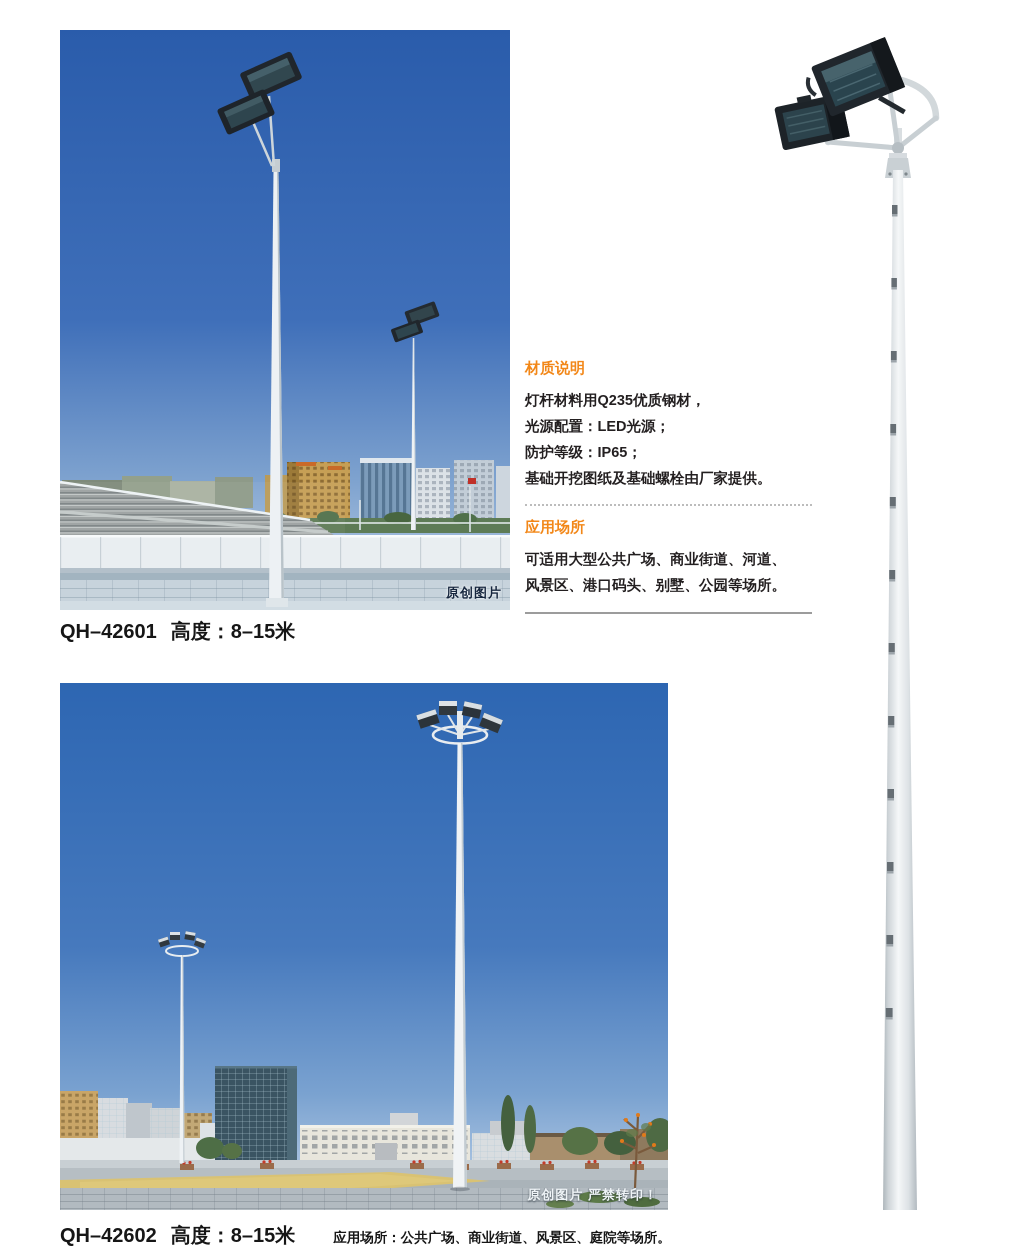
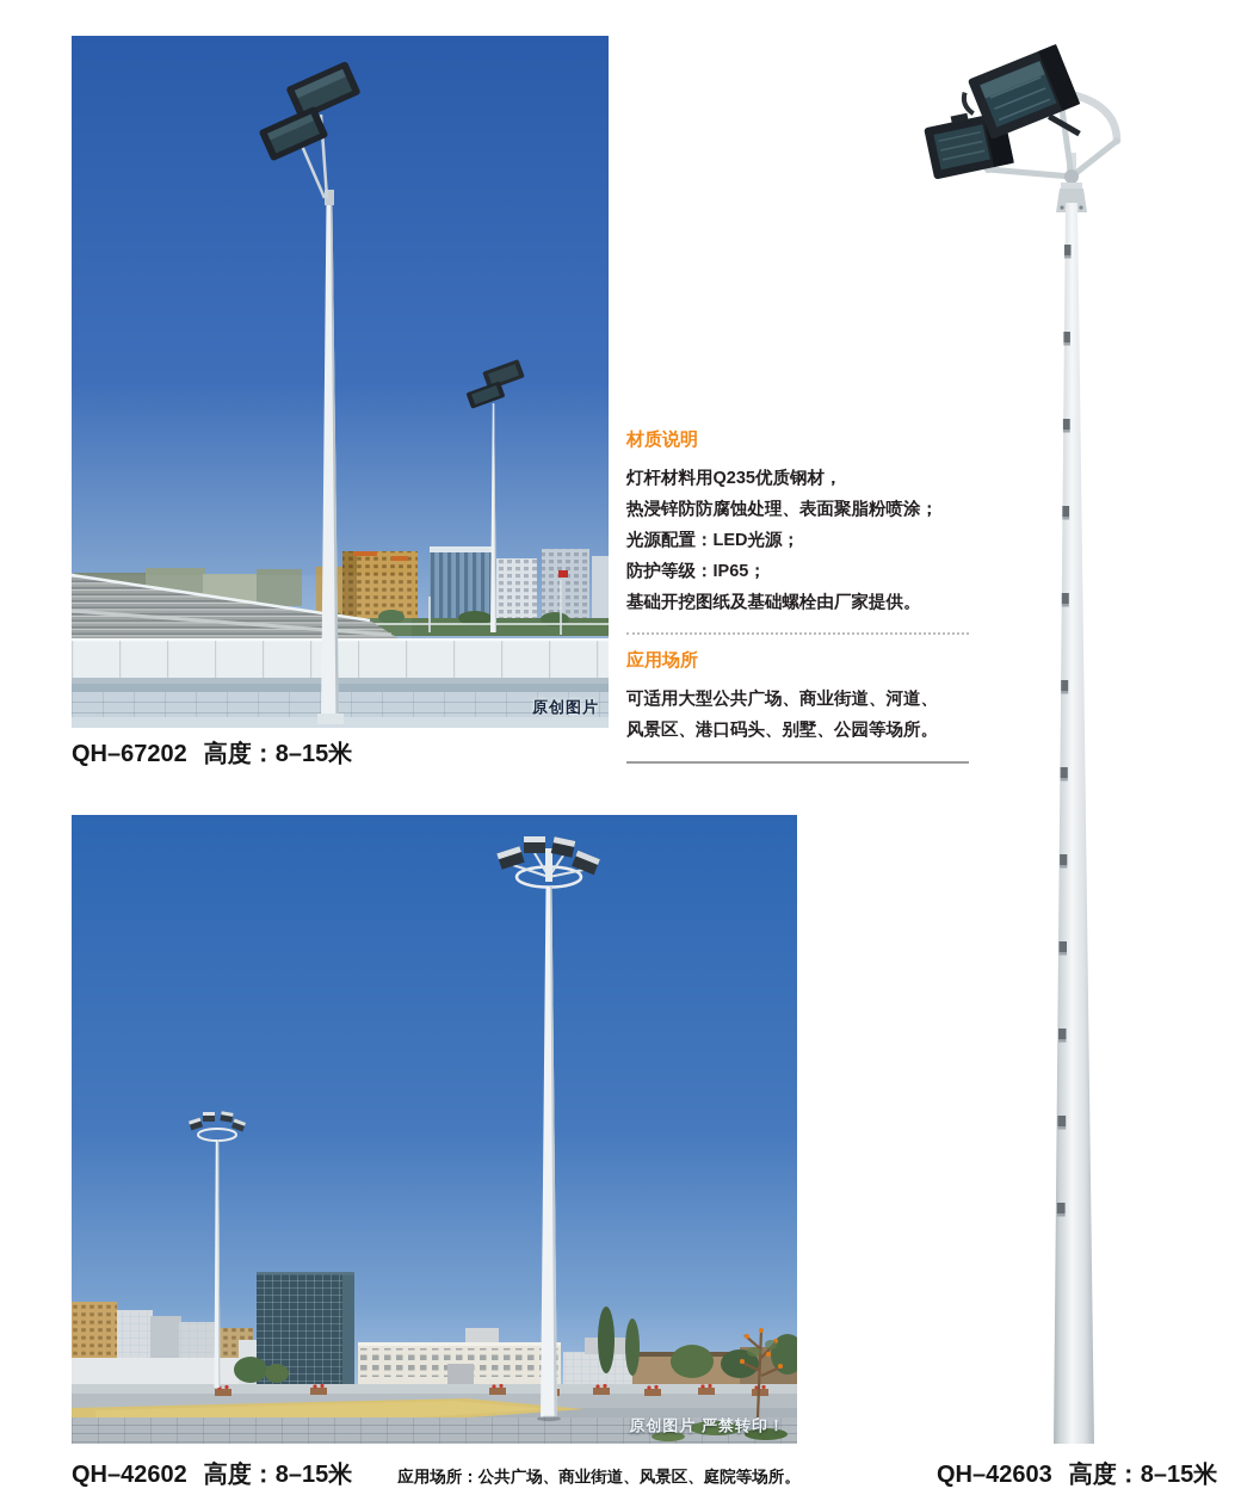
  原创图片
- QH–42601 高度：8–15米
+ QH–67202 高度：8–15米
  材质说明
  灯杆材料用Q235优质钢材，
+ 热浸锌防防腐蚀处理、表面聚脂粉喷涂；
  光源配置：LED光源；
  防护等级：IP65；
  基础开挖图纸及基础螺栓由厂家提供。
  应用场所
  可适用大型公共广场、商业街道、河道、
  风景区、港口码头、别墅、公园等场所。
  原创图片 严禁转印！
  QH–42602 高度：8–15米 应用场所：公共广场、商业街道、风景区、庭院等场所。
+ QH–42603 高度：8–15米
